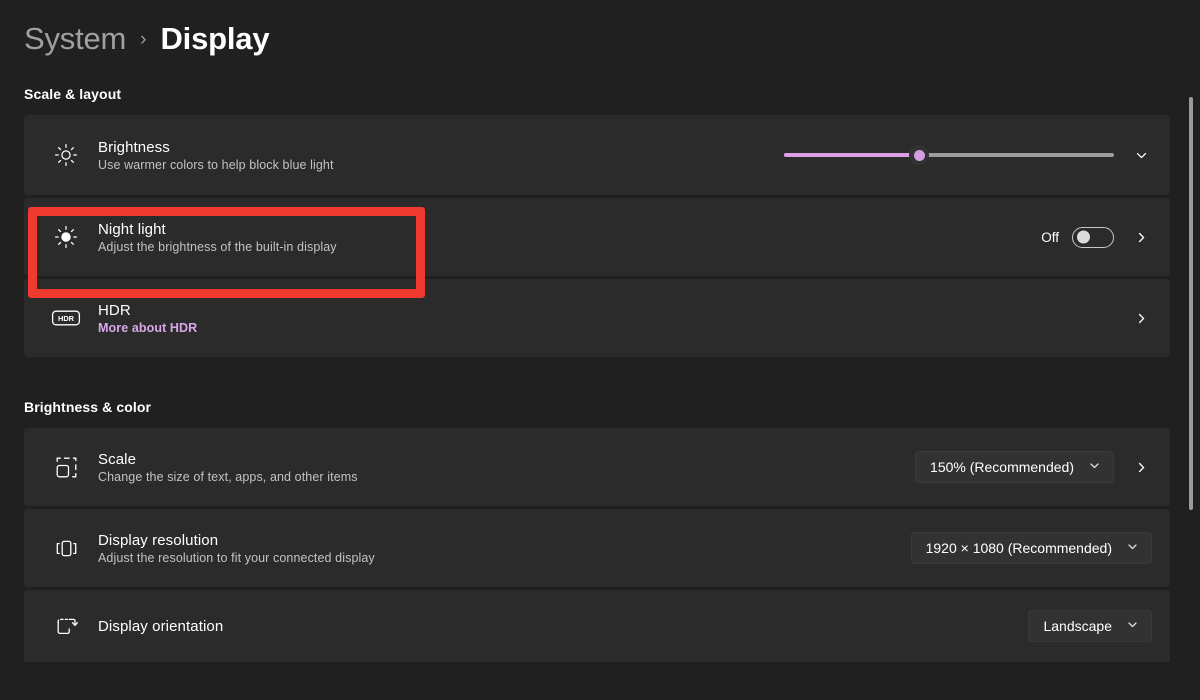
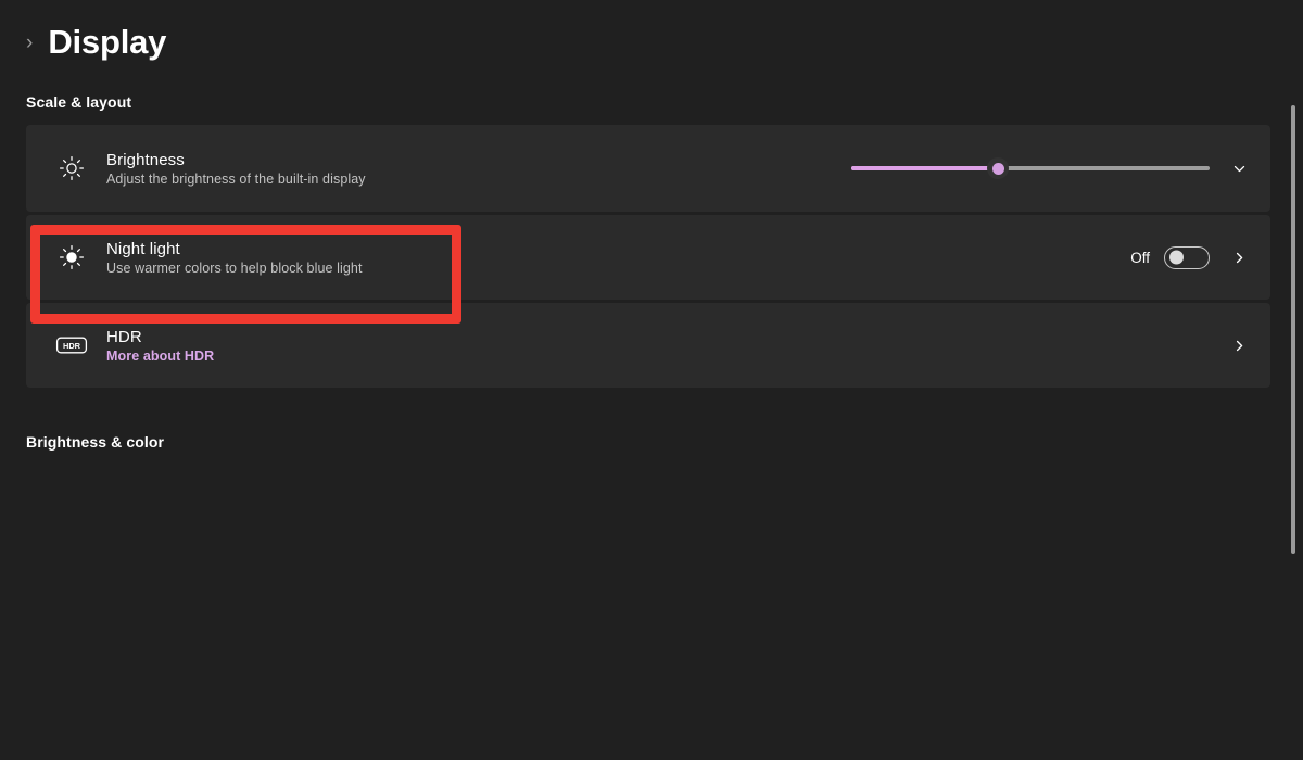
- System
  ›
  Display
  Scale & layout
  Brightness
- Use warmer colors to help block blue light
+ Adjust the brightness of the built-in display
  Night light
- Adjust the brightness of the built-in display
+ Use warmer colors to help block blue light
  Off
  HDR
  HDR
  More about HDR
  Brightness & color
- Scale
- Change the size of text, apps, and other items
- 150% (Recommended)
- Display resolution
- Adjust the resolution to fit your connected display
- 1920 × 1080 (Recommended)
- Display orientation
- Landscape
